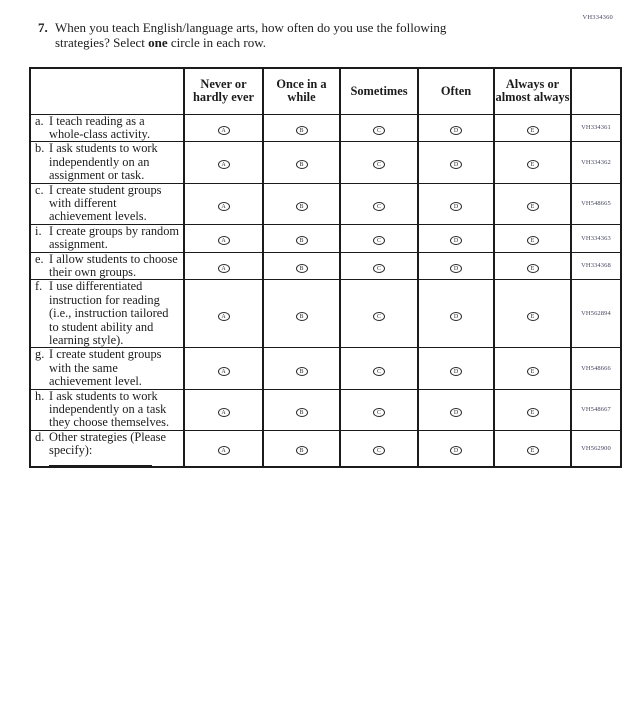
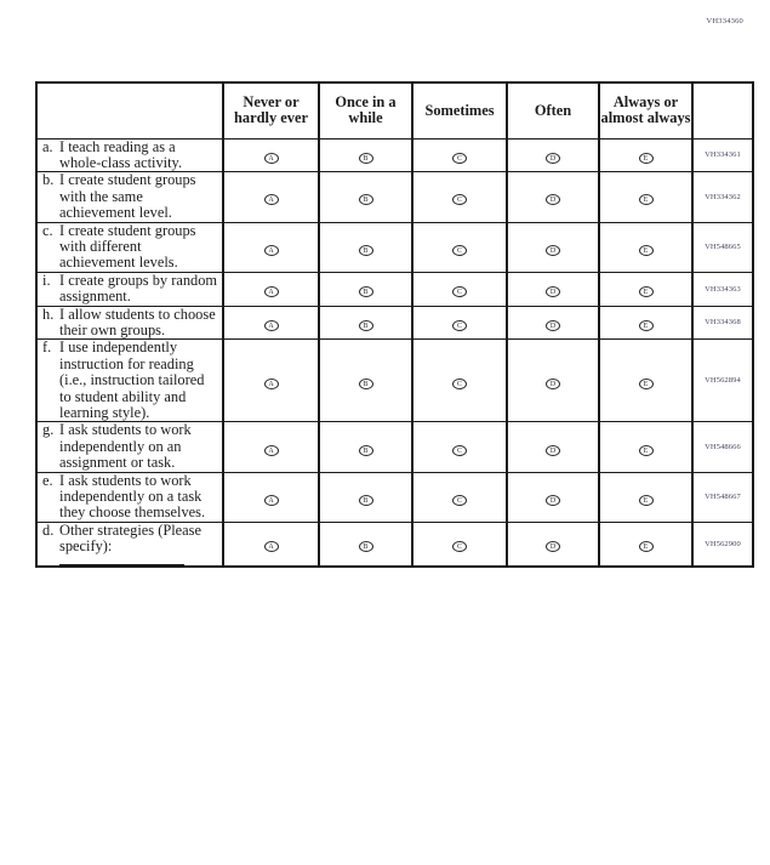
- 7.
- When you teach English/language arts, how often do you use the following strategies? Select one circle in each row.
  	Never or hardly ever	Once in a while	Sometimes	Often	Always or almost always
  a. I teach reading as a whole-class activity.
- b. I ask students to work independently on an assignment or task.
+ b. I create student groups with the same achievement level.
  c. I create student groups with different achievement levels.
  i. I create groups by random assignment.
- e. I allow students to choose their own groups.
+ h. I allow students to choose their own groups.
- f. I use differentiated instruction for reading (i.e., instruction tailored to student ability and learning style).
+ f. I use independently instruction for reading (i.e., instruction tailored to student ability and learning style).
- g. I create student groups with the same achievement level.
+ g. I ask students to work independently on an assignment or task.
- h. I ask students to work independently on a task they choose themselves.
+ e. I ask students to work independently on a task they choose themselves.
  d. Other strategies (Please specify):
